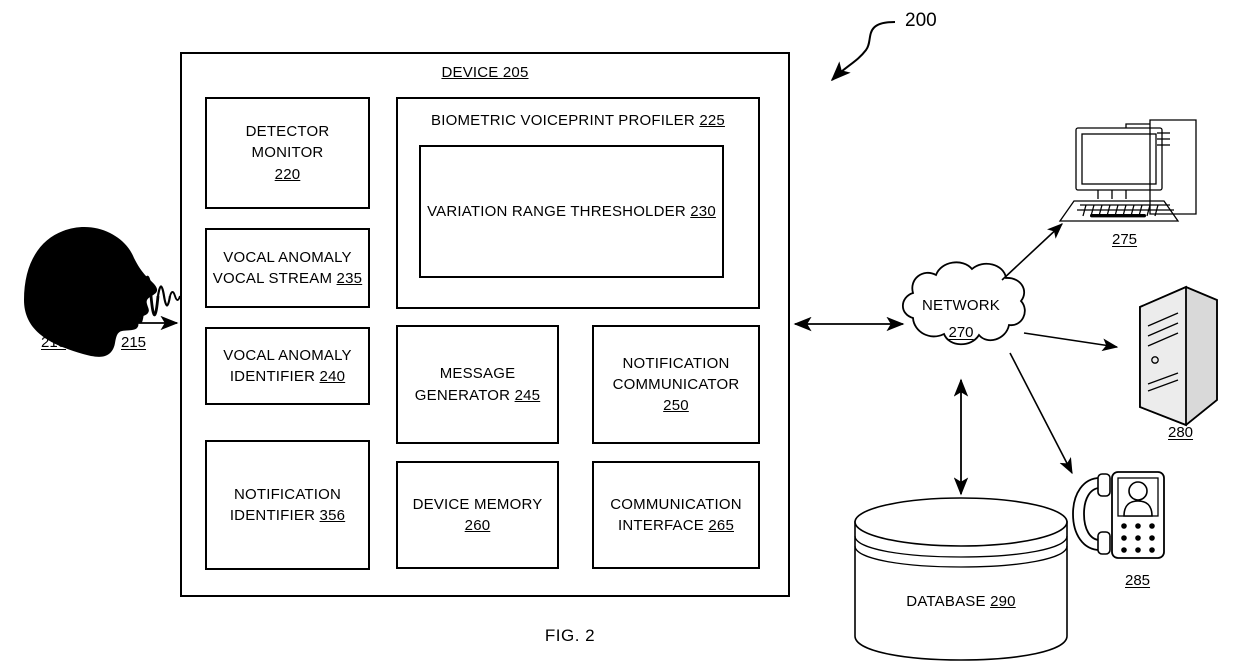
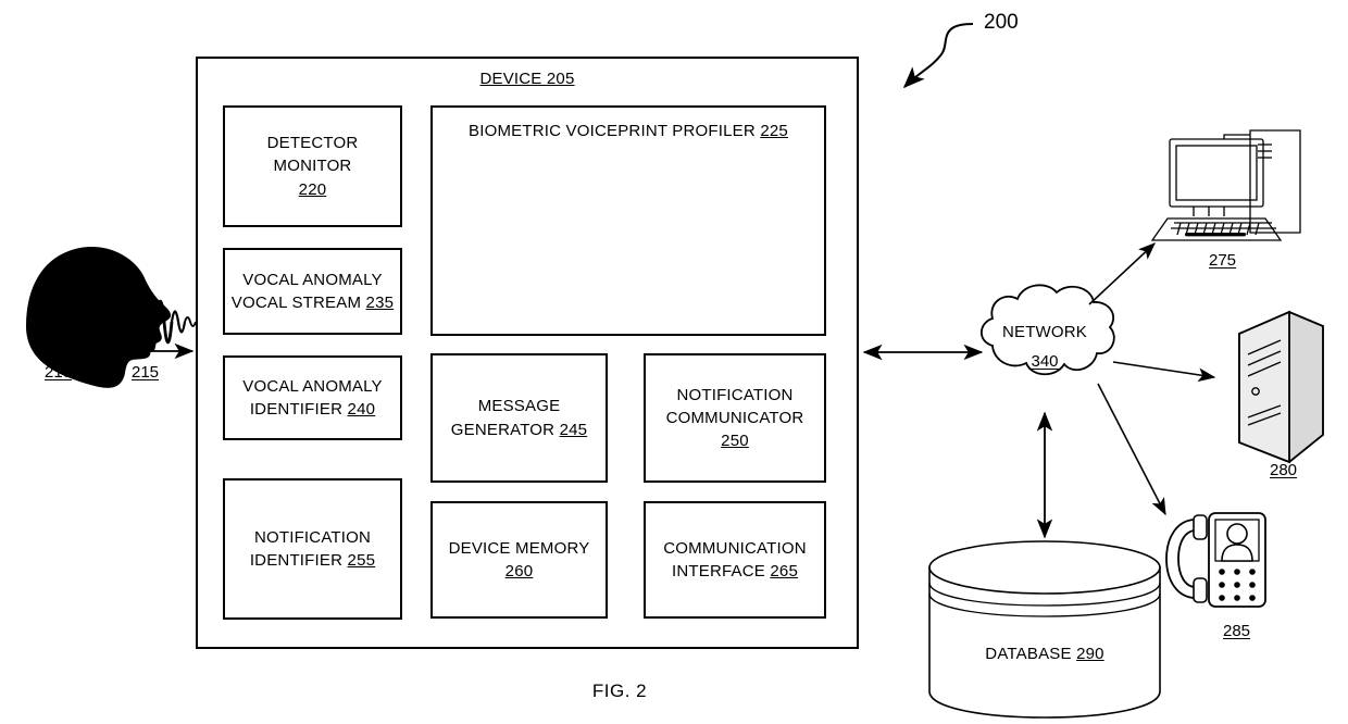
  DEVICE 205
  DETECTOR
  MONITOR
  220
  VOCAL ANOMALY
  VOCAL STREAM 235
  VOCAL ANOMALY
  IDENTIFIER 240
  NOTIFICATION
- IDENTIFIER 356
+ IDENTIFIER 255
  BIOMETRIC VOICEPRINT PROFILER 225
- VARIATION RANGE THRESHOLDER 230
  MESSAGE
  GENERATOR 245
  DEVICE MEMORY
  260
  NOTIFICATION
  COMMUNICATOR
  250
  COMMUNICATION
  INTERFACE 265
  200
  210
  215
  NETWORK
- 270
+ 340
  275
  280
  285
  DATABASE 290
  FIG. 2
